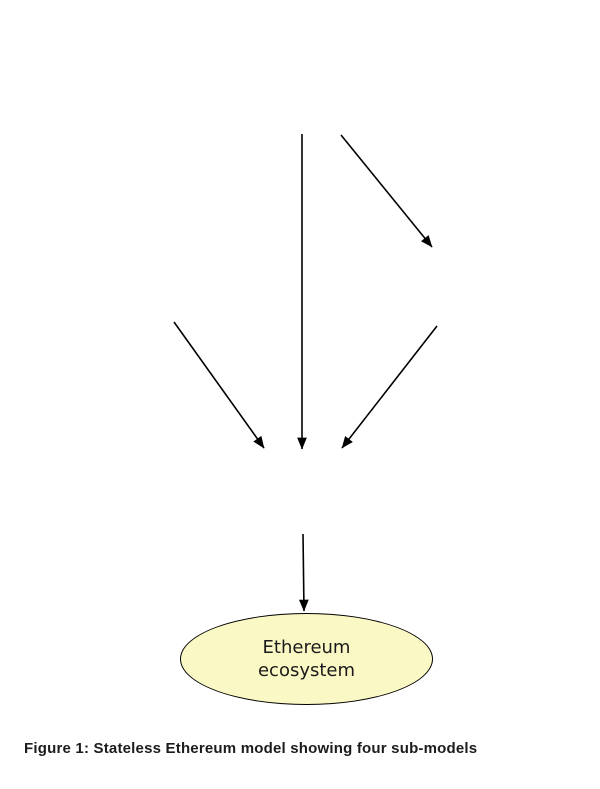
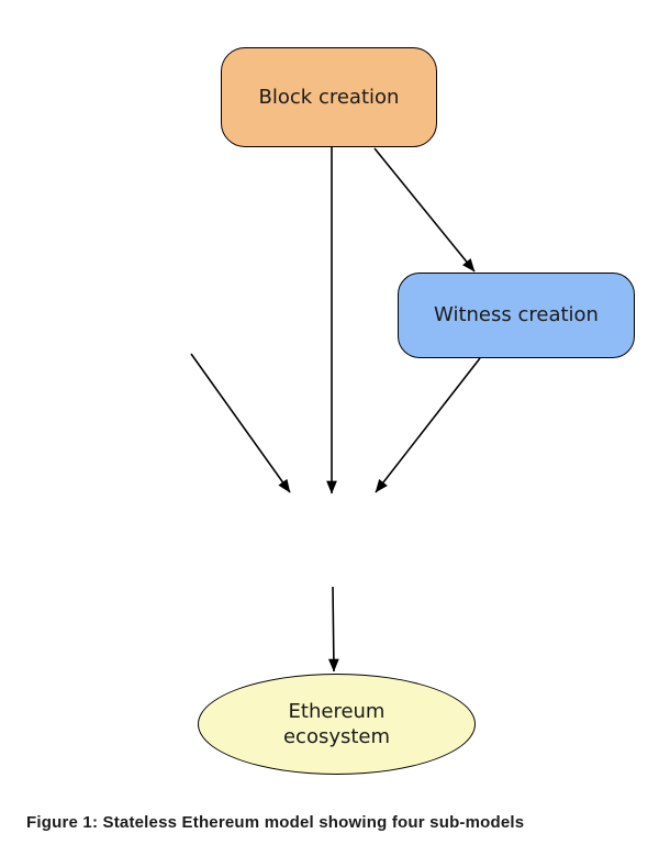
+ Block creation
+ Witness creation
  Ethereum ecosystem
  Figure 1: Stateless Ethereum model showing four sub-models
